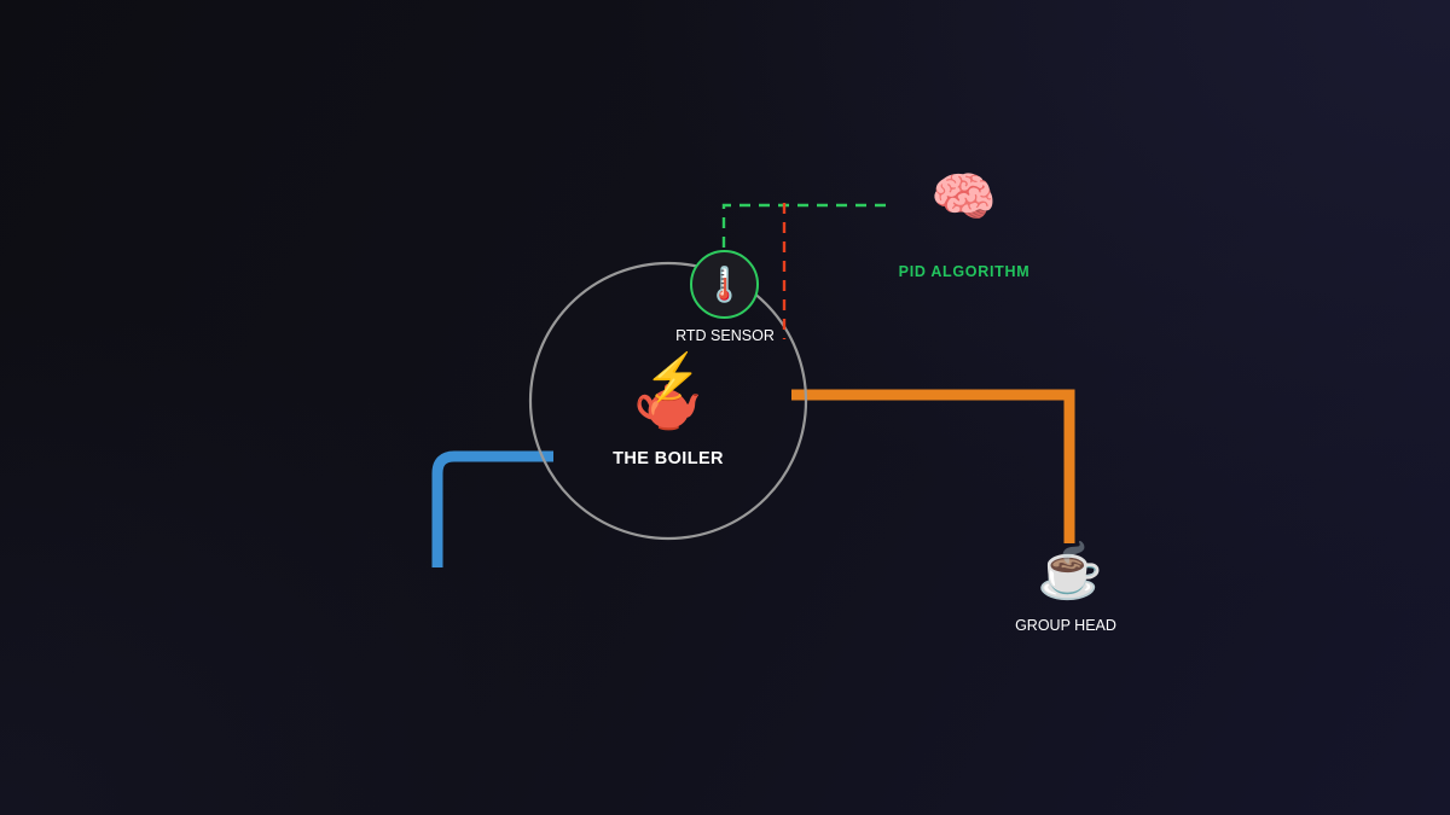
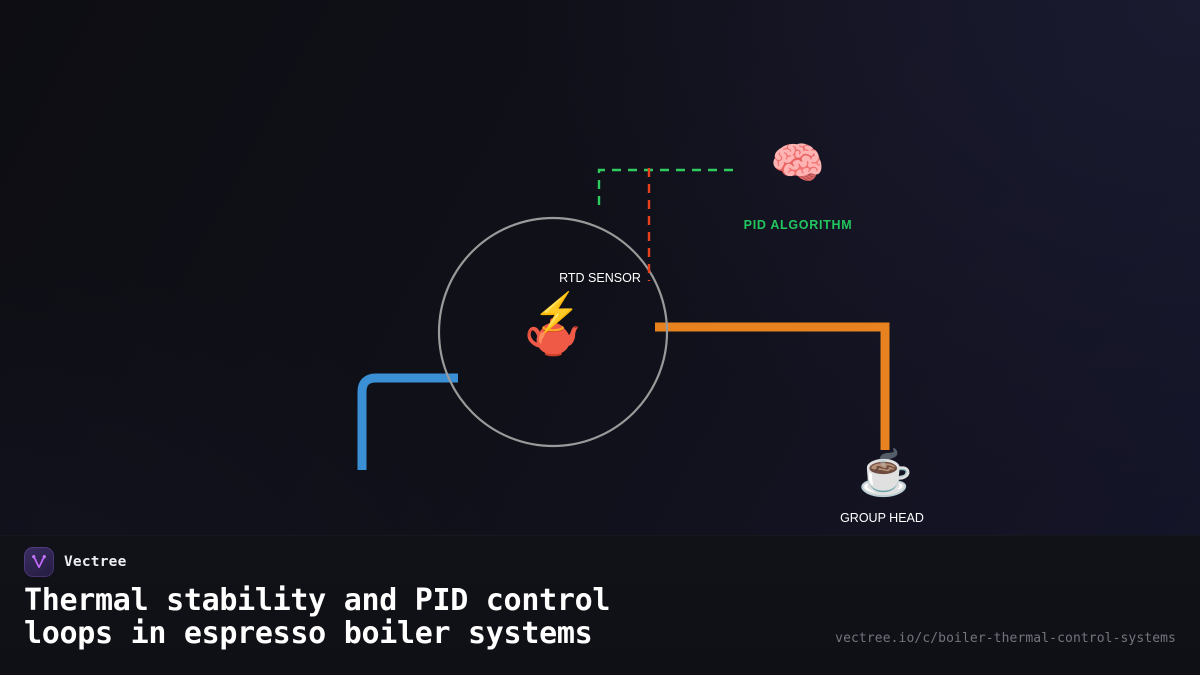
  🫖
  ⚡
- THE BOILER
- 🌡️
  RTD SENSOR
  🧠
  PID ALGORITHM
  ☕
  GROUP HEAD
+ Vectree
+ Thermal stability and PID control
+ loops in espresso boiler systems
+ vectree.io/c/boiler-thermal-control-systems
